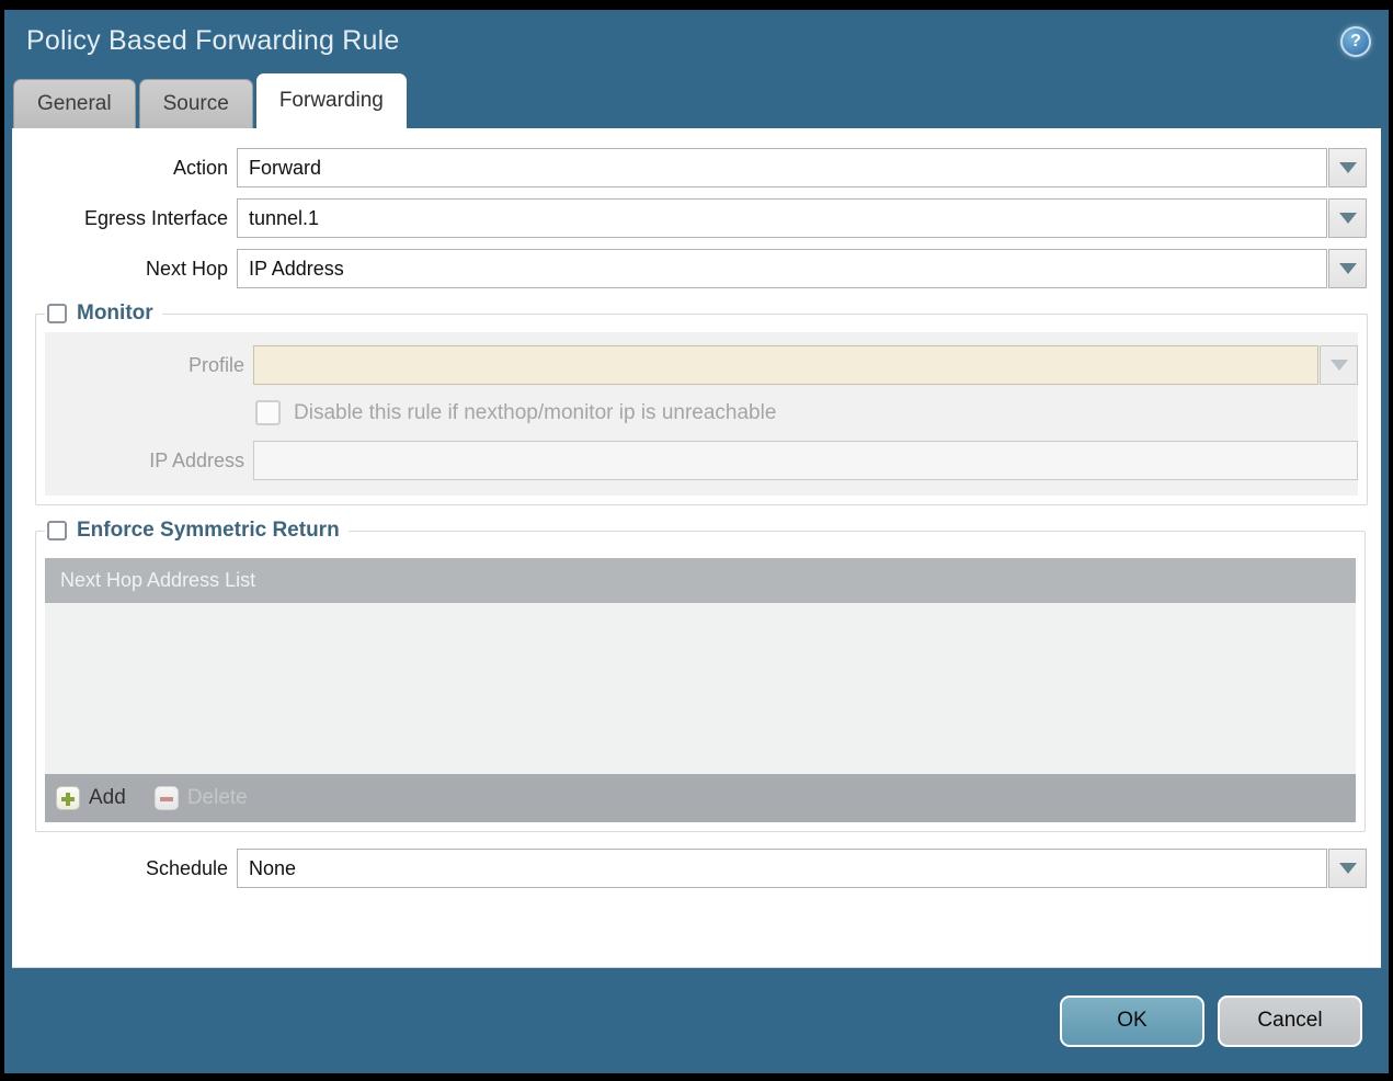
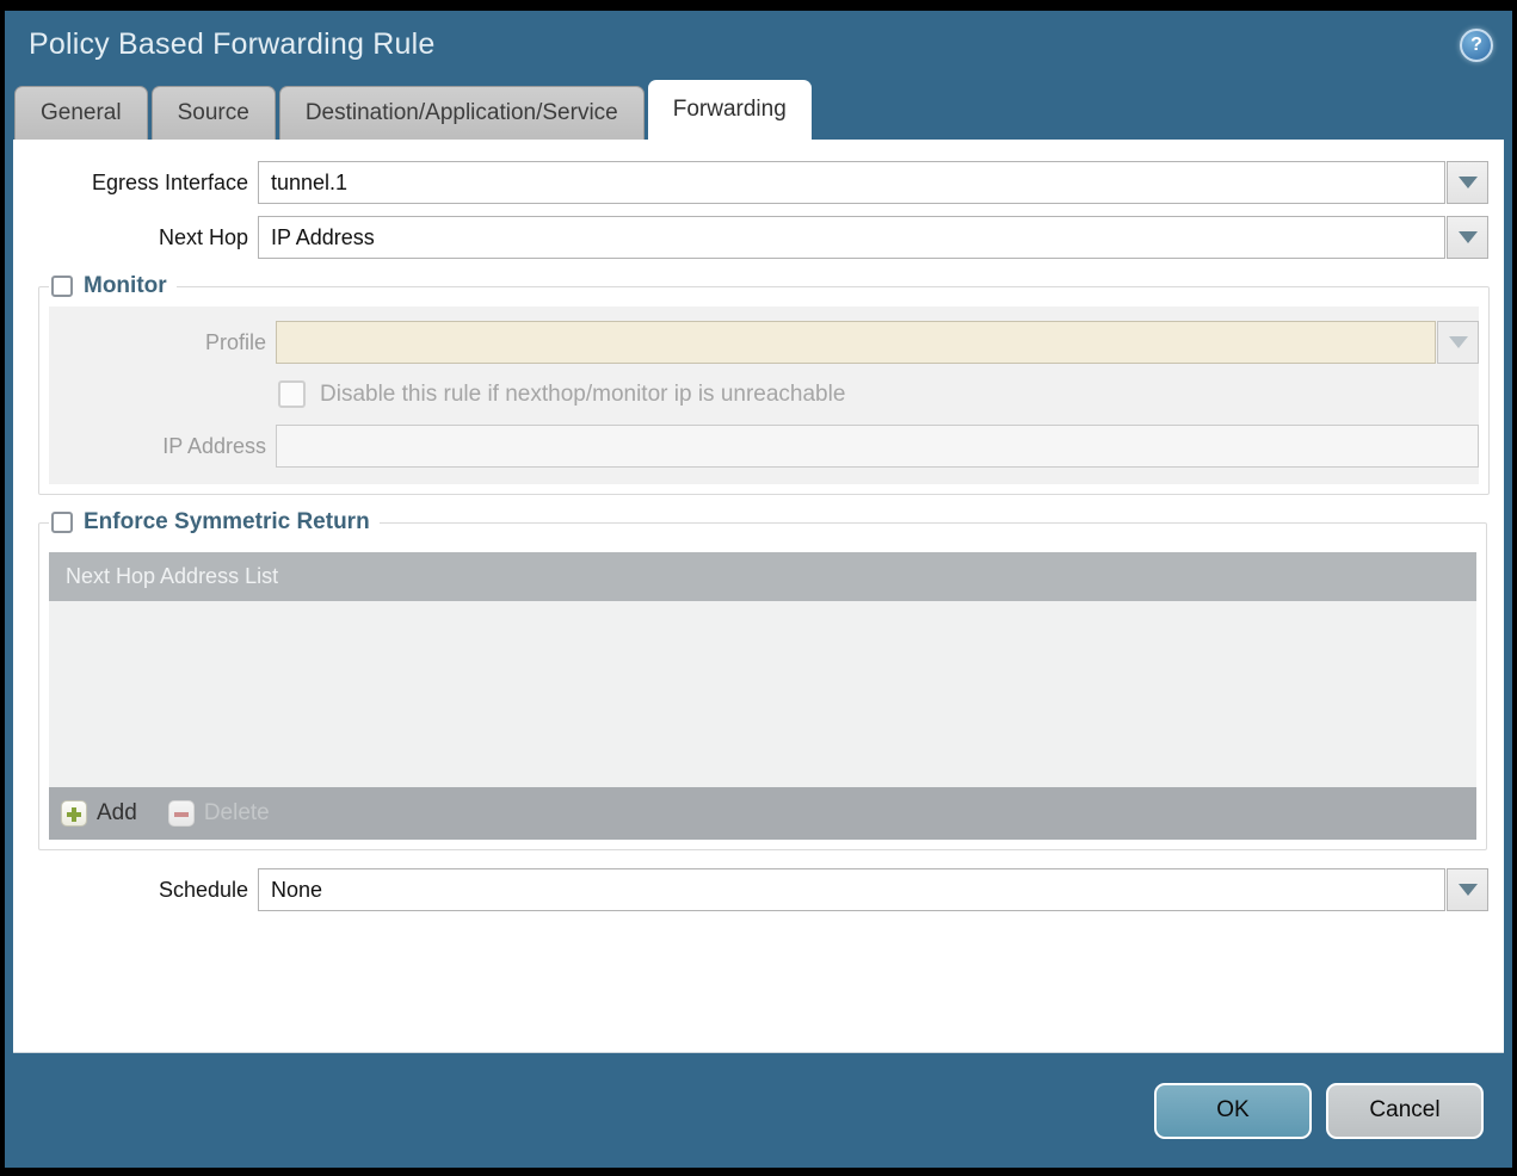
  Policy Based Forwarding Rule
  ?
  General
  Source
+ Destination/Application/Service
  Forwarding
- Action
- Forward
  Egress Interface
  tunnel.1
  Next Hop
  IP Address
  Monitor
  Profile
  Disable this rule if nexthop/monitor ip is unreachable
  IP Address
  Enforce Symmetric Return
  Next Hop Address List
  Add
  Delete
  Schedule
  None
  OK
  Cancel
